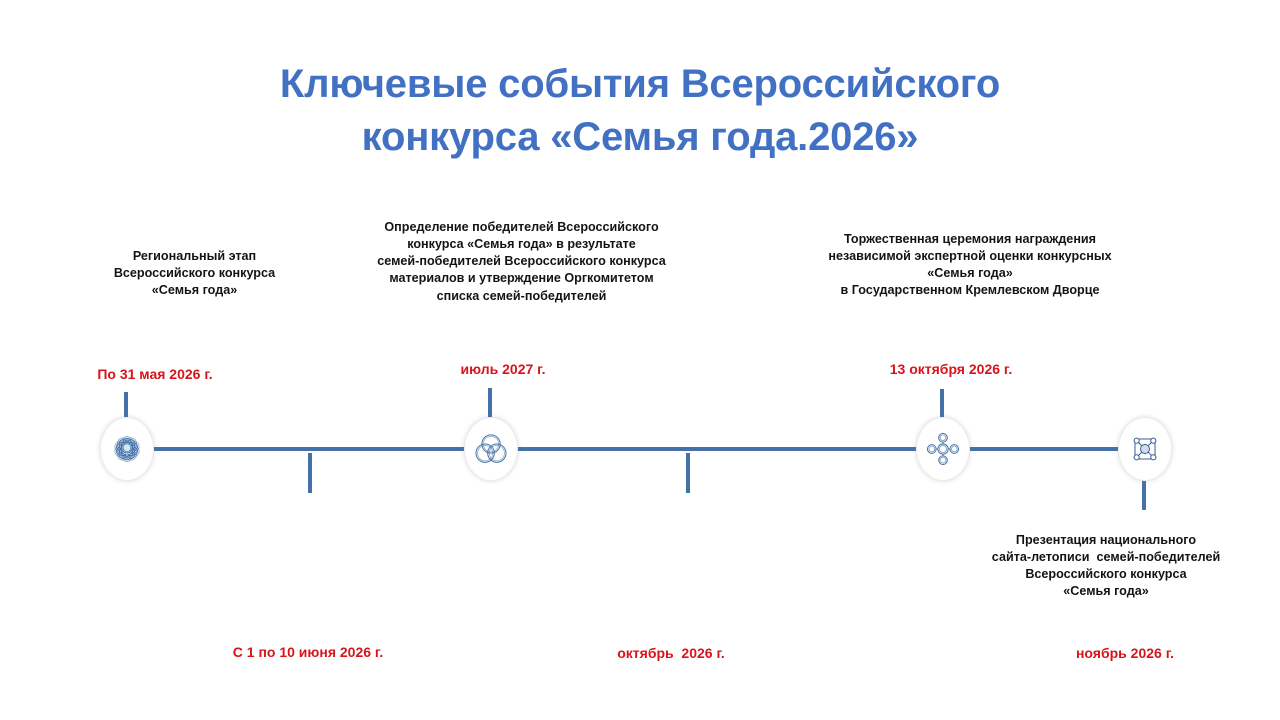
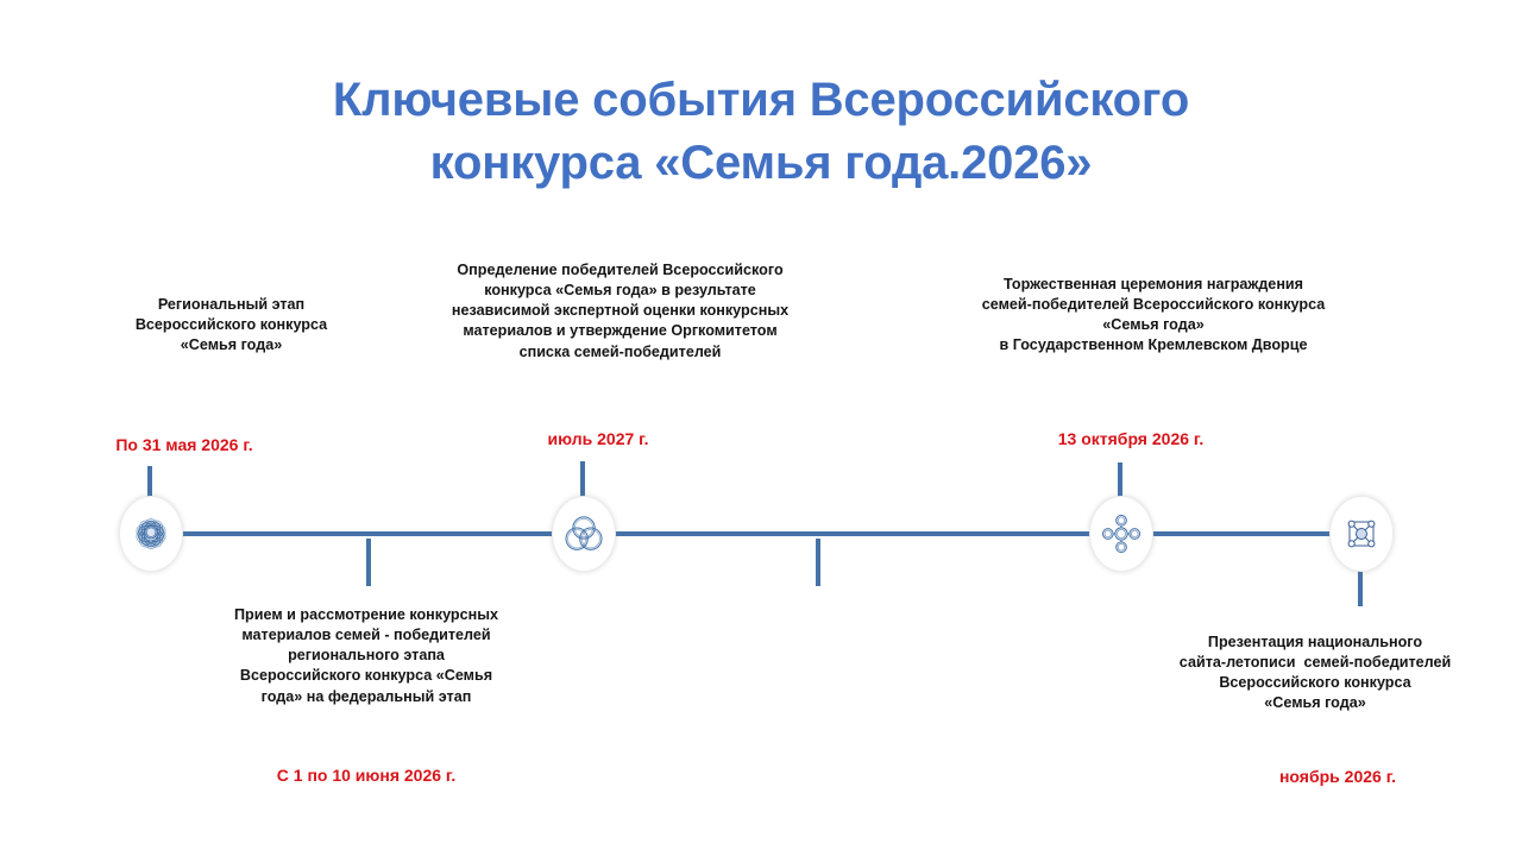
  Ключевые события Всероссийского
  конкурса «Семья года.2026»
  Региональный этап
  Всероссийского конкурса
  «Семья года»
  Определение победителей Всероссийского
  конкурса «Семья года» в результате
- семей-победителей Всероссийского конкурса
+ независимой экспертной оценки конкурсных
  материалов и утверждение Оргкомитетом
  списка семей-победителей
  Торжественная церемония награждения
- независимой экспертной оценки конкурсных
+ семей-победителей Всероссийского конкурса
  «Семья года»
  в Государственном Кремлевском Дворце
  По 31 мая 2026 г.
  июль 2027 г.
  13 октября 2026 г.
+ Прием и рассмотрение конкурсных
+ материалов семей - победителей
+ регионального этапа
+ Всероссийского конкурса «Семья
+ года» на федеральный этап
  Презентация национального
  сайта-летописи семей-победителей
  Всероссийского конкурса
  «Семья года»
  С 1 по 10 июня 2026 г.
- октябрь 2026 г.
  ноябрь 2026 г.
